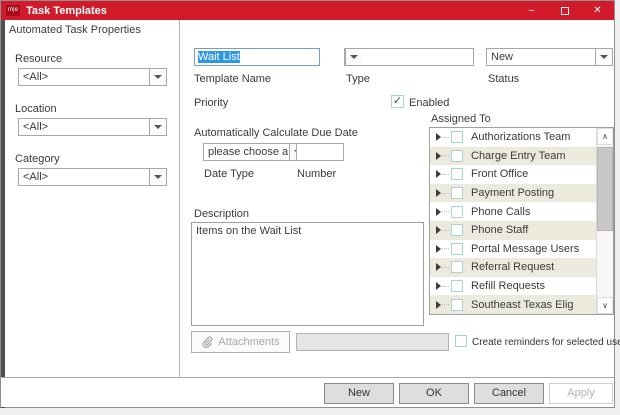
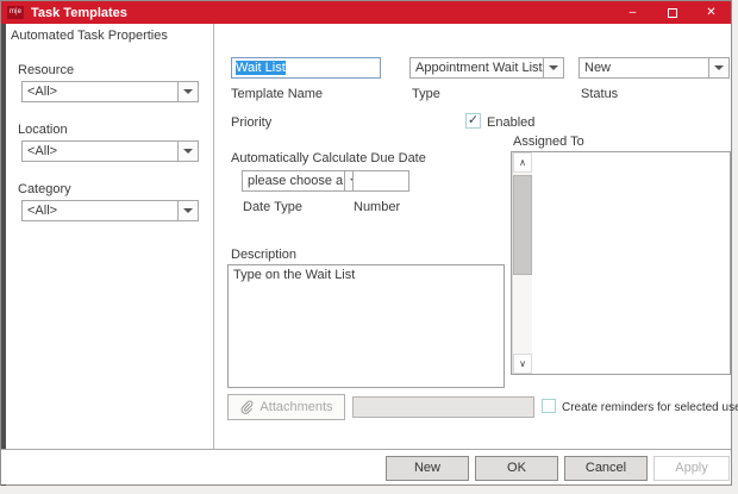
  Task Templates
  –
  ✕
  Automated Task Properties
  Resource
  <All>
  Location
  <All>
  Category
  <All>
  Wait List
  Template Name
+ Appointment Wait List
  Type
  New
  Status
  Priority
  ✓
  Enabled
  Automatically Calculate Due Date
  please choose a
  Date Type
  Number
  Description
- Items on the Wait List
+ Type on the Wait List
  Assigned To
- Authorizations Team
- Charge Entry Team
- Front Office
- Payment Posting
- Phone Calls
- Phone Staff
- Portal Message Users
- Referral Request
- Refill Requests
- Southeast Texas Elig
  ∧
  ∨
  Attachments
  Create reminders for selected us
  New
  OK
  Cancel
  Apply
